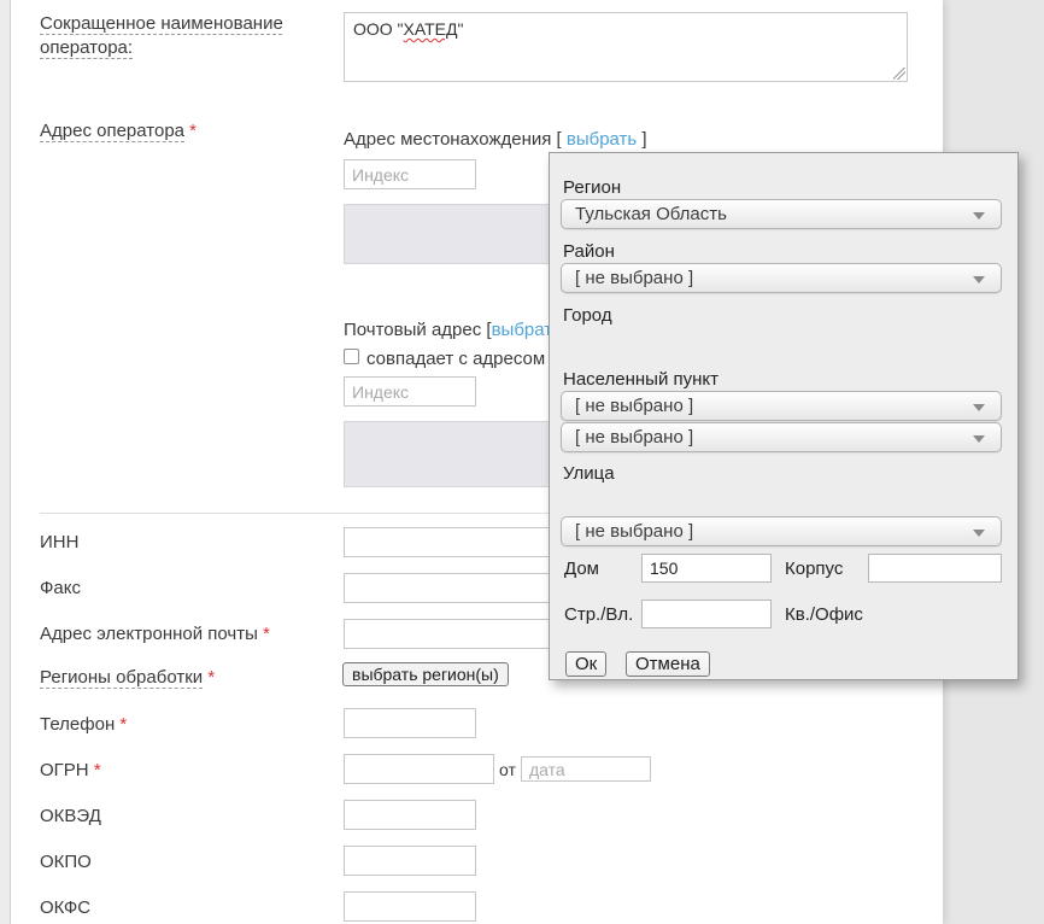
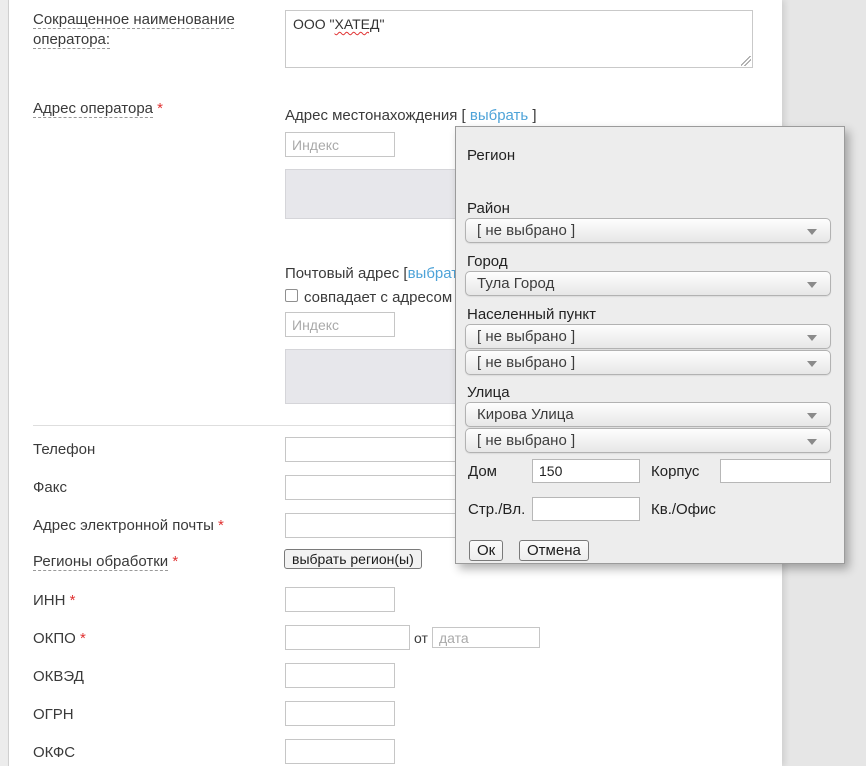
  Сокращенное наименование оператора:
  ООО "ХАТЕД"
  Адрес оператора *
  Адрес местонахождения [ выбрать ]
  Индекс
  Почтовый адрес [выбра
  совпадает с адресом
  Индекс
- ИНН
+ Телефон
  Факс
  Адрес электронной почты *
  Регионы обработки *
  выбрать регион(ы)
- Телефон *
+ ИНН *
- ОГРН *
+ ОКПО *
  от
  дата
  ОКВЭД
- ОКПО
+ ОГРН
  ОКФС
  Регион
- Тульская Область
  Район
  [ не выбрано ]
  Город
+ Тула Город
  Населенный пункт
  [ не выбрано ]
  [ не выбрано ]
  Улица
+ Кирова Улица
  [ не выбрано ]
  Дом
  150
  Корпус
  Стр./Вл.
  Кв./Офис
  Ок
  Отмена
